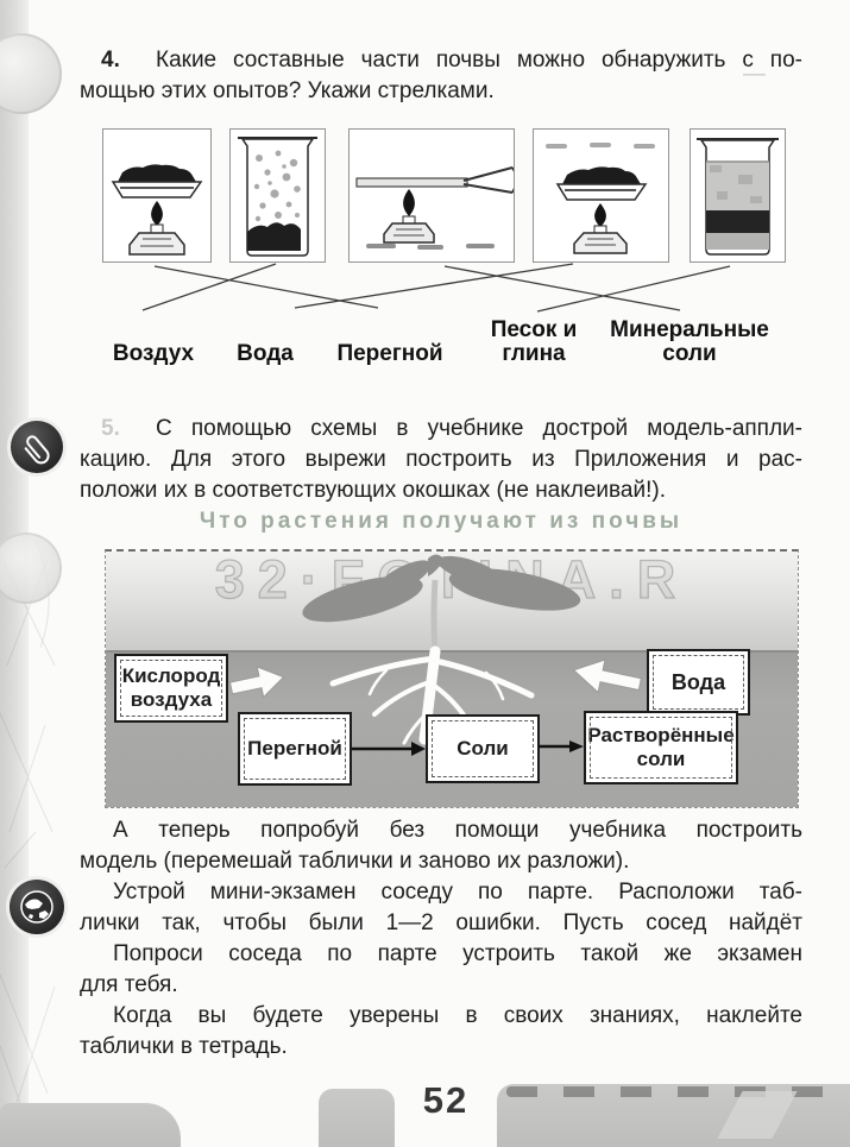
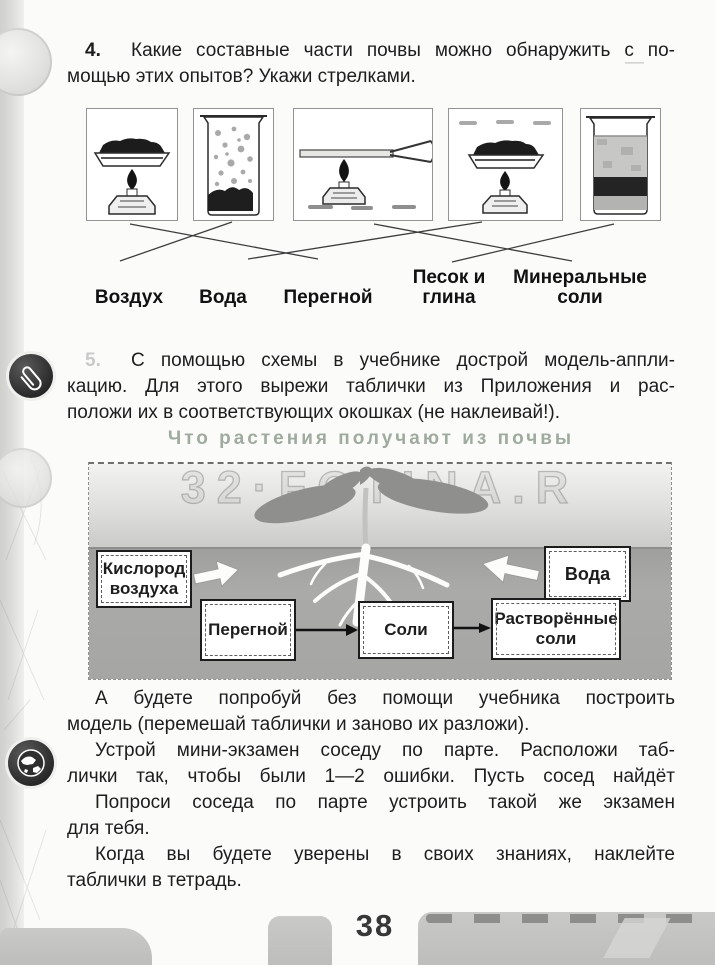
  4.
  Какие составные части почвы можно обнаружить с по-
  мощью этих опытов? Укажи стрелками.
  —
  Воздух
  Вода
  Перегной
  Песок и глина
  Минеральные соли
  5.
  С помощью схемы в учебнике дострой модель-аппли-
- кацию. Для этого вырежи построить из Приложения и рас-
+ кацию. Для этого вырежи таблички из Приложения и рас-
  положи их в соответствующих окошках (не наклеивай!).
  Что растения получают из почвы
  Кислород воздуха
  Вода
  Перегной
  Соли
  Растворённые соли
- А теперь попробуй без помощи учебника построить
+ А будете попробуй без помощи учебника построить
  модель (перемешай таблички и заново их разложи).
  Устрой мини-экзамен соседу по парте. Расположи таб-
  лички так, чтобы были 1—2 ошибки. Пусть сосед найдёт
  Попроси соседа по парте устроить такой же экзамен
  для тебя.
  Когда вы будете уверены в своих знаниях, наклейте
  таблички в тетрадь.
- 52
+ 38
